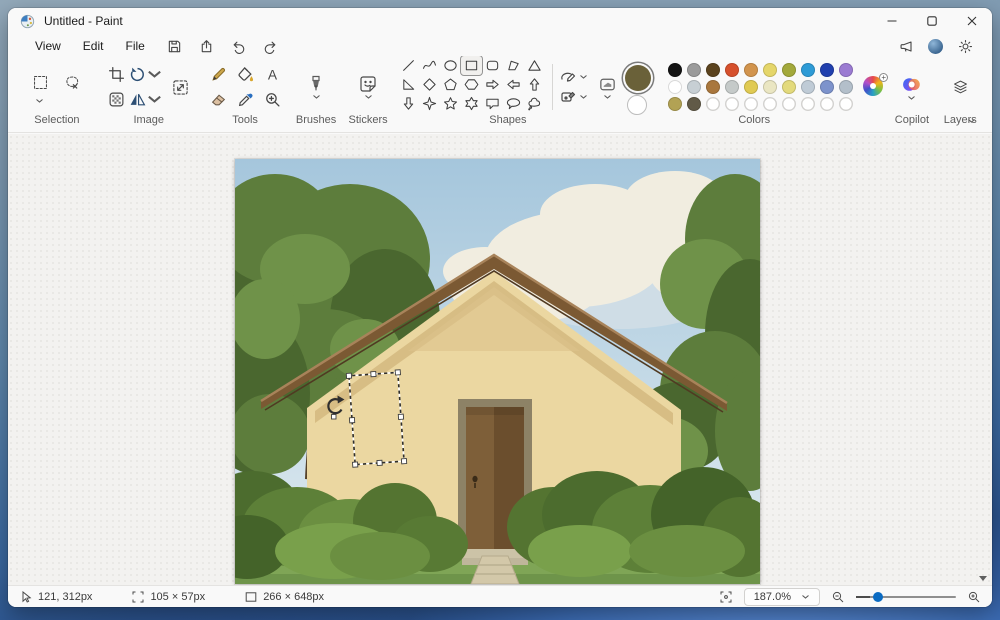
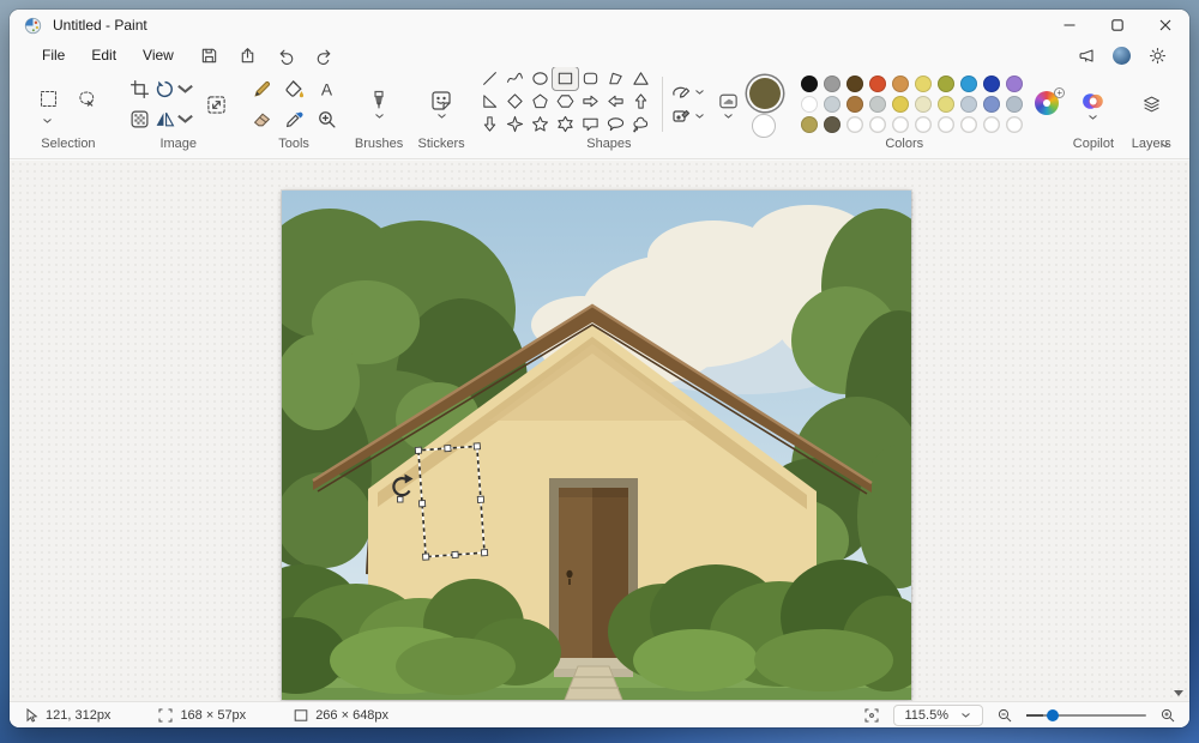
  Untitled - Paint
- View
+ File
  Edit
- File
+ View
  Selection
  Image
  A
  Tools
  Brushes
  Stickers
  Shapes
  +
  Colors
  Copilot
  121, 312px
- 105 × 57px
+ 168 × 57px
  266 × 648px
- 187.0%
+ 115.5%
